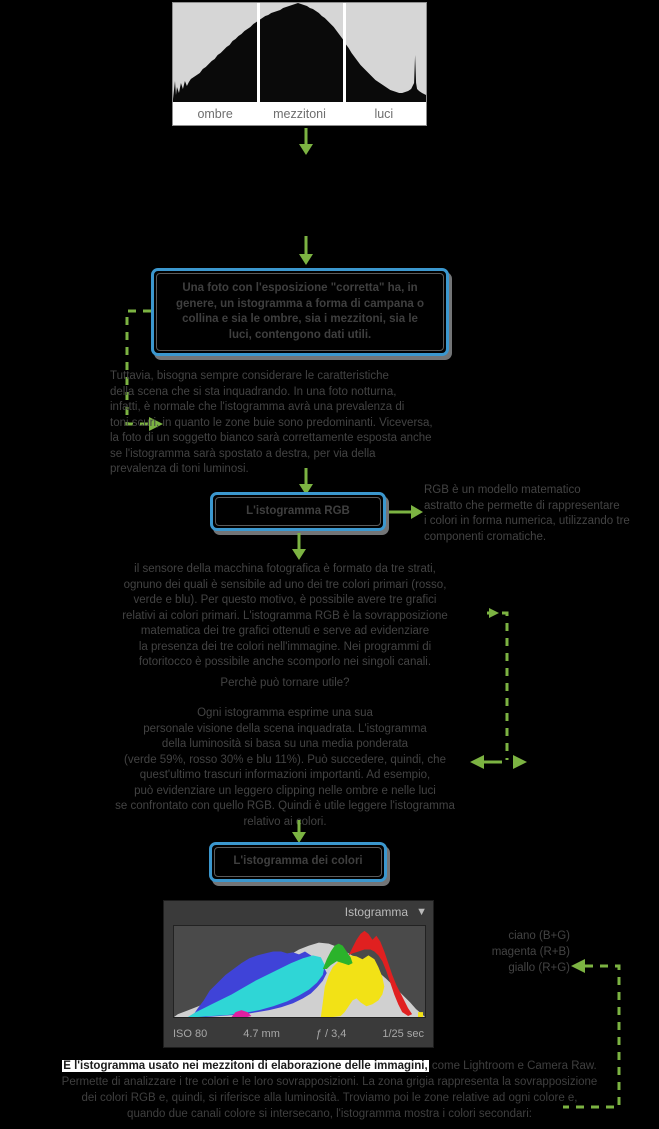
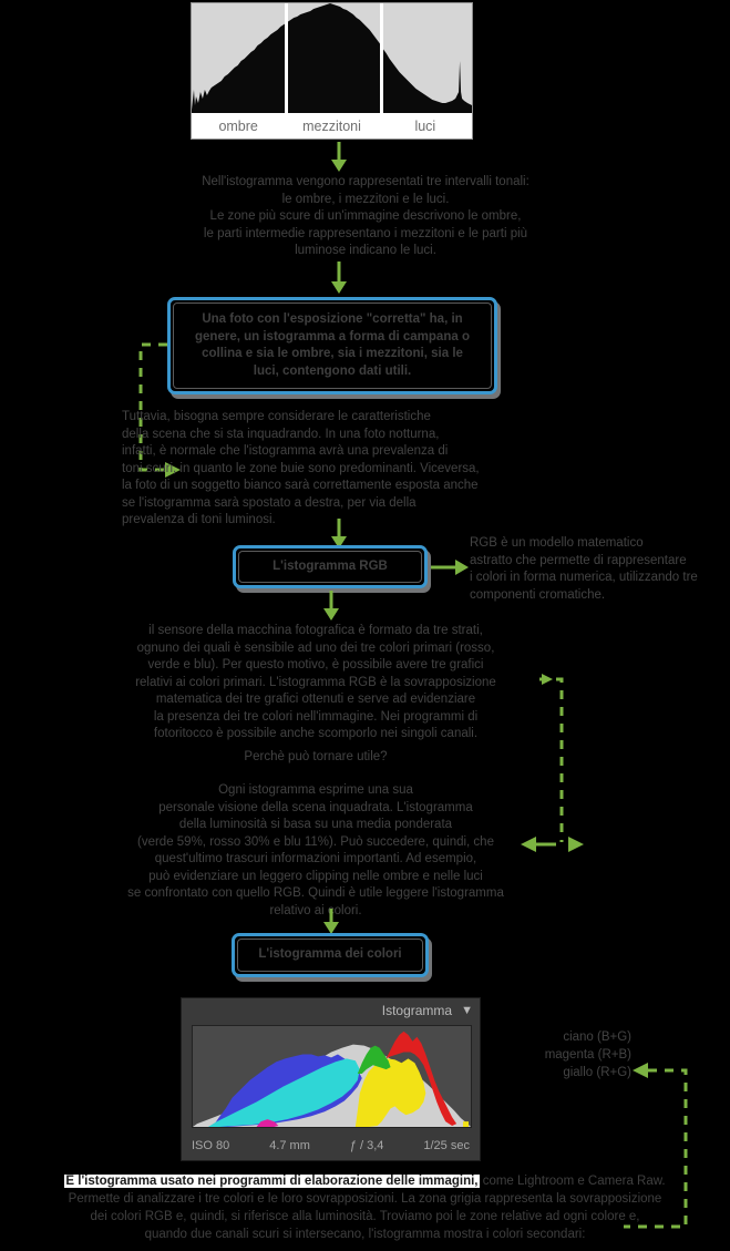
  ombre
  mezzitoni
  luci
+ Nell'istogramma vengono rappresentati tre intervalli tonali:
+ le ombre, i mezzitoni e le luci.
+ Le zone più scure di un'immagine descrivono le ombre,
+ le parti intermedie rappresentano i mezzitoni e le parti più
+ luminose indicano le luci.
  Una foto con l'esposizione "corretta" ha, in
  genere, un istogramma a forma di campana o
  collina e sia le ombre, sia i mezzitoni, sia le
  luci, contengono dati utili.
  Tuttavia, bisogna sempre considerare le caratteristiche
  della scena che si sta inquadrando. In una foto notturna,
  infatti, è normale che l'istogramma avrà una prevalenza di
  toni scuri, in quanto le zone buie sono predominanti. Viceversa,
  la foto di un soggetto bianco sarà correttamente esposta anche
  se l'istogramma sarà spostato a destra, per via della
  prevalenza di toni luminosi.
  L'istogramma RGB
  RGB è un modello matematico
  astratto che permette di rappresentare
  i colori in forma numerica, utilizzando tre
  componenti cromatiche.
  il sensore della macchina fotografica è formato da tre strati,
  ognuno dei quali è sensibile ad uno dei tre colori primari (rosso,
  verde e blu). Per questo motivo, è possibile avere tre grafici
  relativi ai colori primari. L'istogramma RGB è la sovrapposizione
  matematica dei tre grafici ottenuti e serve ad evidenziare
  la presenza dei tre colori nell'immagine. Nei programmi di
  fotoritocco è possibile anche scomporlo nei singoli canali.
  Perchè può tornare utile?
  Ogni istogramma esprime una sua
  personale visione della scena inquadrata. L'istogramma
  della luminosità si basa su una media ponderata
  (verde 59%, rosso 30% e blu 11%). Può succedere, quindi, che
  quest'ultimo trascuri informazioni importanti. Ad esempio,
  può evidenziare un leggero clipping nelle ombre e nelle luci
  se confrontato con quello RGB. Quindi è utile leggere l'istogramma
  relativo aiolori.
  L'istogramma dei colori
  Istogramma
  ▼
  ISO 80
  4.7 mm
  ƒ / 3,4
  1/25 sec
  ciano (B+G)
  magenta (R+B)
  giallo (R+G)
- E l'istogramma usato nei mezzitoni di elaborazione delle immagini, come Lightroom e Camera Raw.
+ E l'istogramma usato nei programmi di elaborazione delle immagini, come Lightroom e Camera Raw.
  Permette di analizzare i tre colori e le loro sovrapposizioni. La zona grigia rappresenta la sovrapposizione
  dei colori RGB e, quindi, si riferisce alla luminosità. Troviamo poi le zone relative ad ogni colore e,
- quando due canali colore si intersecano, l'istogramma mostra i colori secondari:
+ quando due canali scuri si intersecano, l'istogramma mostra i colori secondari:
